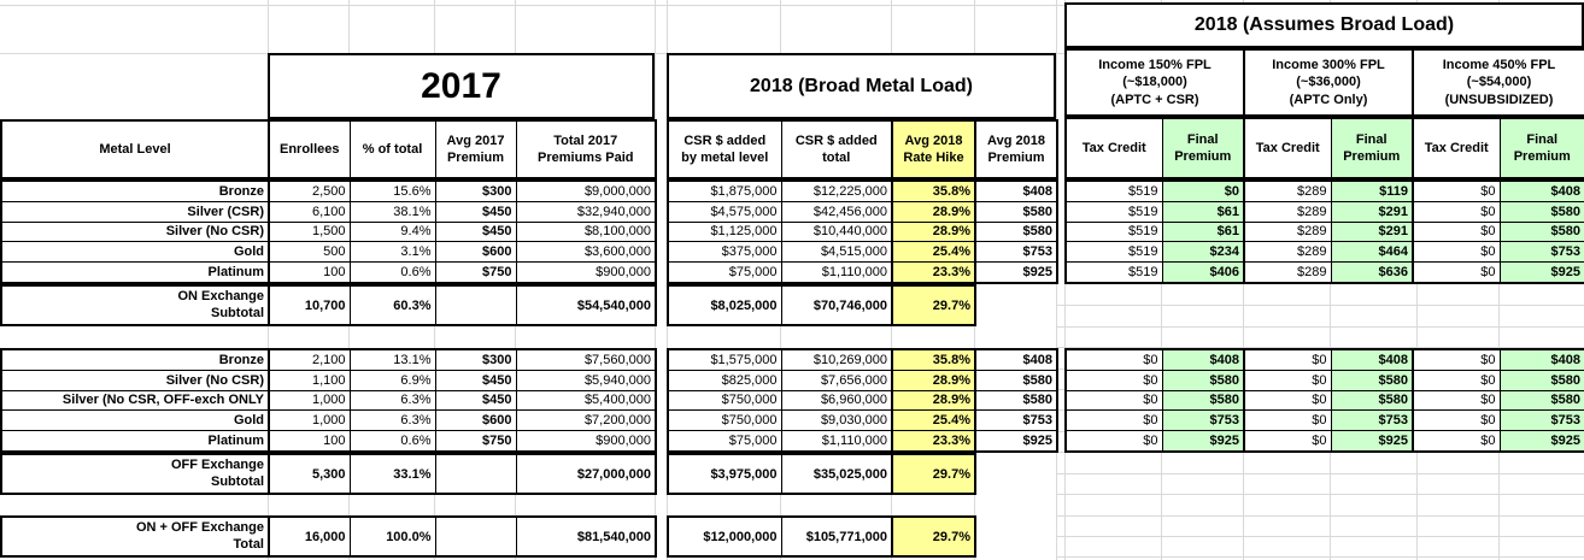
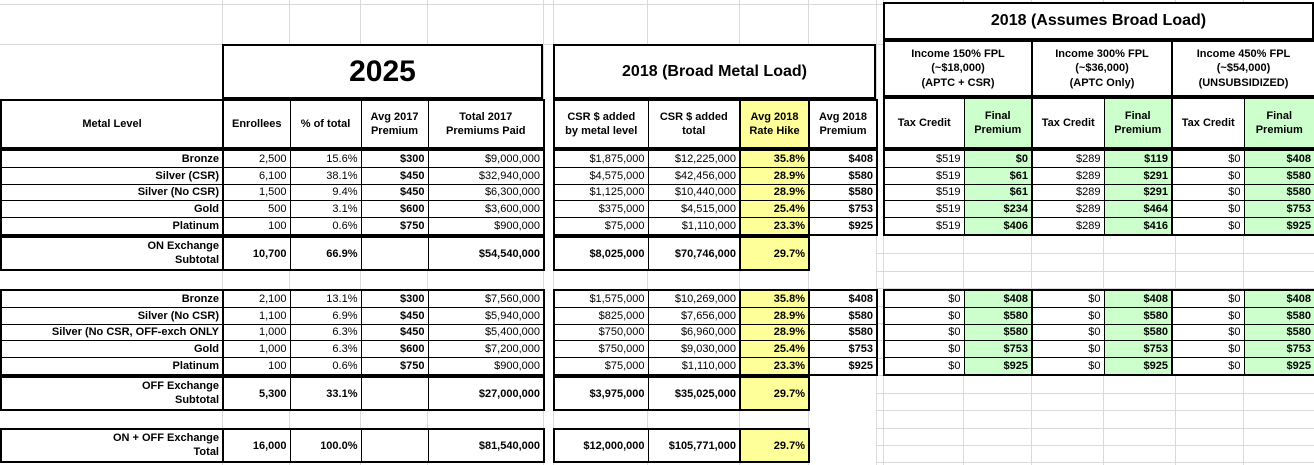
- 2017
+ 2025
  2018 (Broad Metal Load)
  2018 (Assumes Broad Load)
  Income 150% FPL (~$18,000) (APTC + CSR)	Income 300% FPL (~$36,000) (APTC Only)	Income 450% FPL (~$54,000) (UNSUBSIDIZED)
  Tax Credit	Final Premium	Tax Credit	Final Premium	Tax Credit	Final Premium
  Metal Level	Enrollees	% of total	Avg 2017 Premium	Total 2017 Premiums Paid
  CSR $ added by metal level	CSR $ added total	Avg 2018 Rate Hike	Avg 2018 Premium
  Bronze	2,500	15.6%	$300	$9,000,000
  Silver (CSR)	6,100	38.1%	$450	$32,940,000
- Silver (No CSR)	1,500	9.4%	$450	$8,100,000
+ Silver (No CSR)	1,500	9.4%	$450	$6,300,000
  Gold	500	3.1%	$600	$3,600,000
  Platinum	100	0.6%	$750	$900,000
  $1,875,000	$12,225,000	35.8%	$408
  $4,575,000	$42,456,000	28.9%	$580
  $1,125,000	$10,440,000	28.9%	$580
  $375,000	$4,515,000	25.4%	$753
  $75,000	$1,110,000	23.3%	$925
  $519	$0	$289	$119	$0	$408
  $519	$61	$289	$291	$0	$580
  $519	$61	$289	$291	$0	$580
  $519	$234	$289	$464	$0	$753
- $519	$406	$289	$636	$0	$925
+ $519	$406	$289	$416	$0	$925
- ON Exchange Subtotal	10,700	60.3%		$54,540,000
+ ON Exchange Subtotal	10,700	66.9%		$54,540,000
  $8,025,000	$70,746,000	29.7%
  Bronze	2,100	13.1%	$300	$7,560,000
  Silver (No CSR)	1,100	6.9%	$450	$5,940,000
  Silver (No CSR, OFF-exch ONLY	1,000	6.3%	$450	$5,400,000
  Gold	1,000	6.3%	$600	$7,200,000
  Platinum	100	0.6%	$750	$900,000
  $1,575,000	$10,269,000	35.8%	$408
  $825,000	$7,656,000	28.9%	$580
  $750,000	$6,960,000	28.9%	$580
  $750,000	$9,030,000	25.4%	$753
  $75,000	$1,110,000	23.3%	$925
  $0	$408	$0	$408	$0	$408
  $0	$580	$0	$580	$0	$580
  $0	$580	$0	$580	$0	$580
  $0	$753	$0	$753	$0	$753
  $0	$925	$0	$925	$0	$925
  OFF Exchange Subtotal	5,300	33.1%		$27,000,000
  $3,975,000	$35,025,000	29.7%
  ON + OFF Exchange Total	16,000	100.0%		$81,540,000
  $12,000,000	$105,771,000	29.7%
